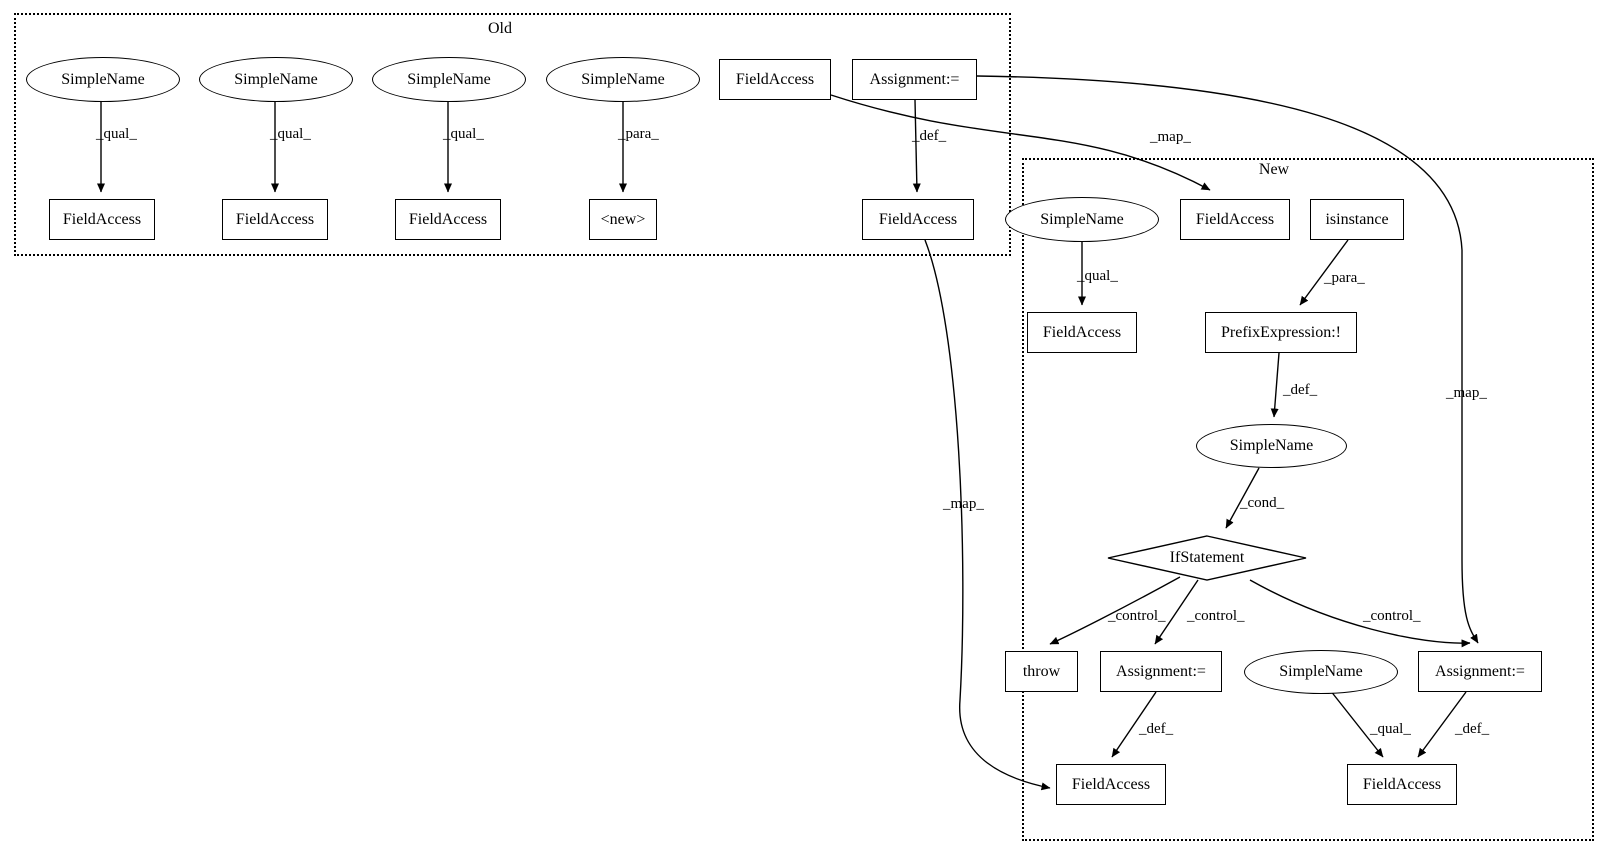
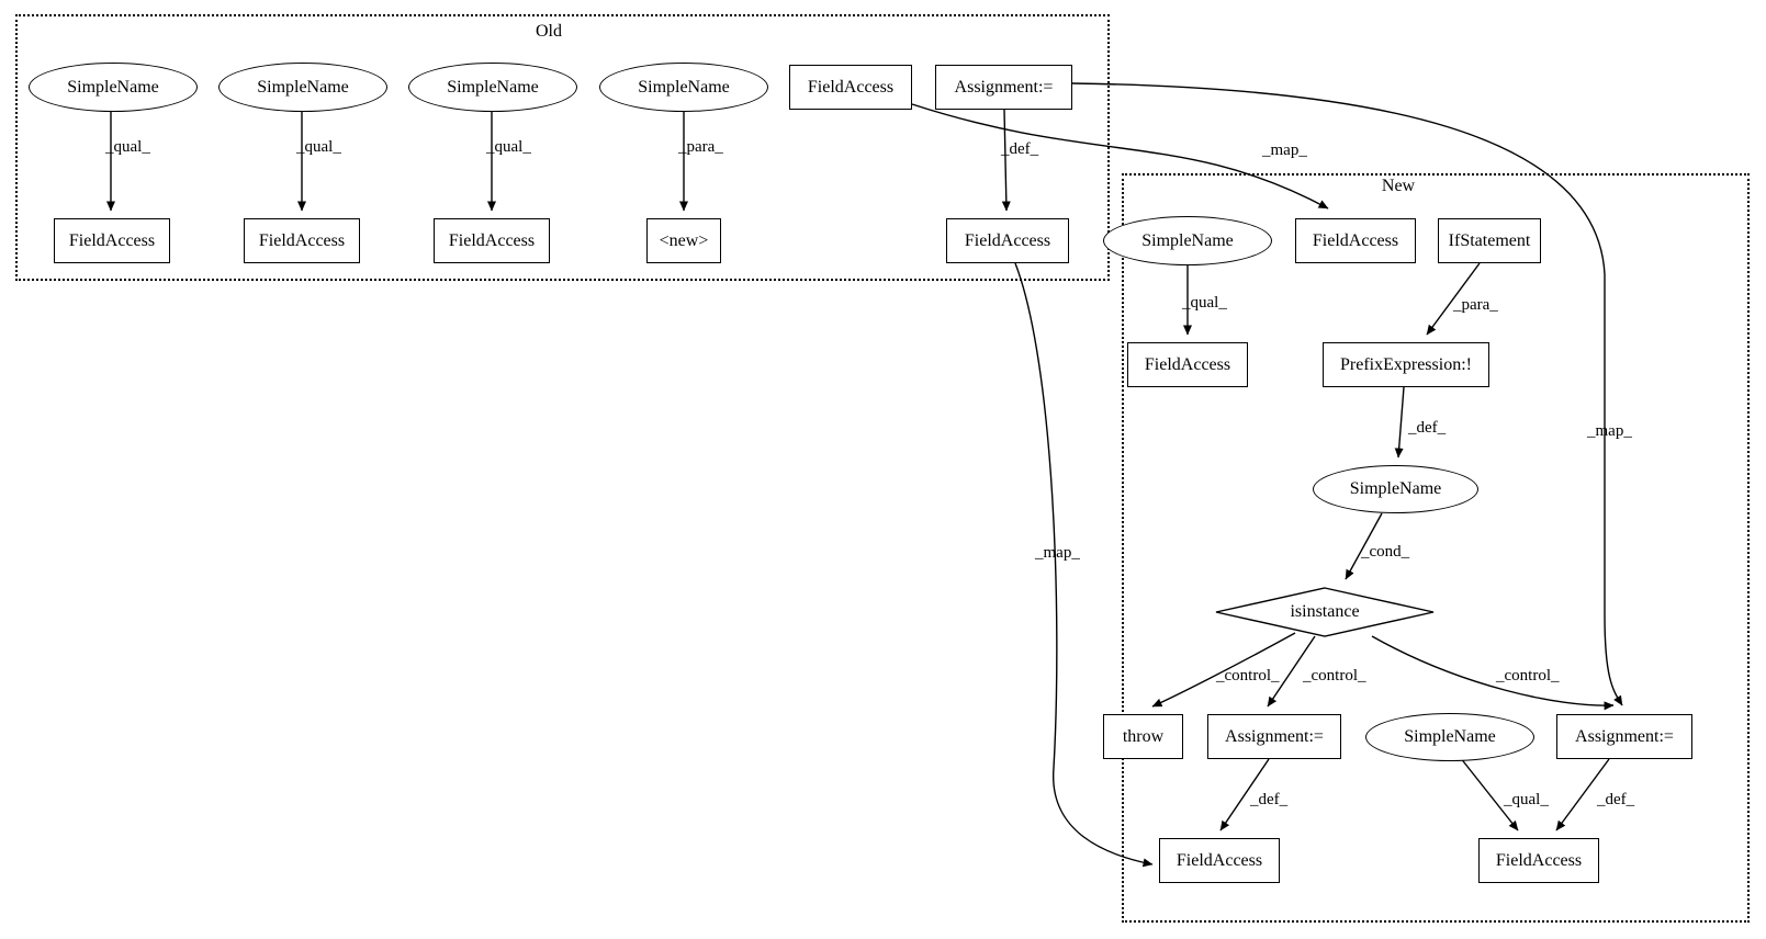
  Old
  New
  SimpleName
  SimpleName
  SimpleName
  SimpleName
  FieldAccess
  FieldAccess
  FieldAccess
  <new>
  FieldAccess
  Assignment:=
  FieldAccess
  SimpleName
  FieldAccess
- isinstance
+ IfStatement
  FieldAccess
  PrefixExpression:!
  SimpleName
- IfStatement
+ isinstance
  throw
  Assignment:=
  SimpleName
  Assignment:=
  FieldAccess
  FieldAccess
  _qual_
  _qual_
  _qual_
  _para_
  _def_
  _map_
  _map_
  _map_
  _qual_
  _para_
  _def_
  _cond_
  _control_
  _control_
  _control_
  _def_
  _qual_
  _def_
